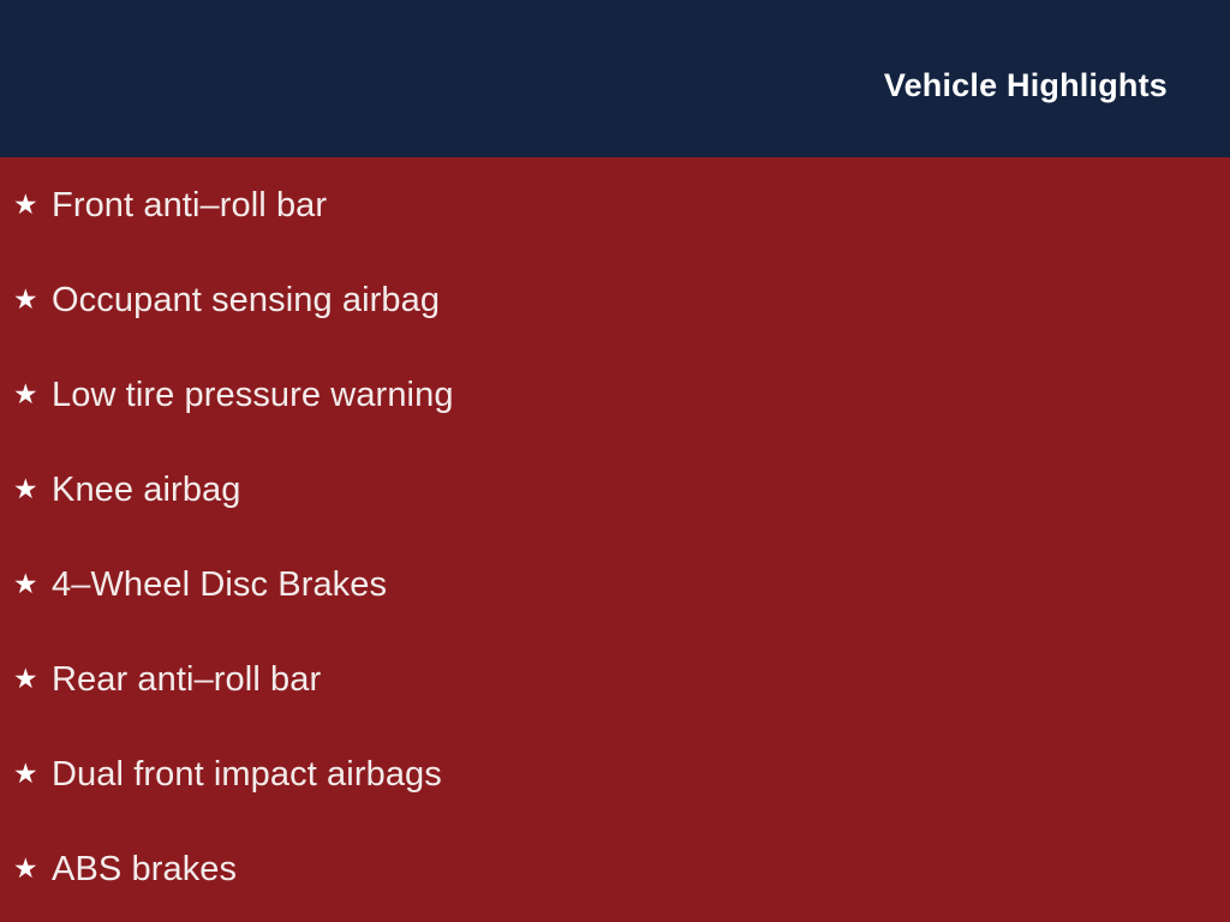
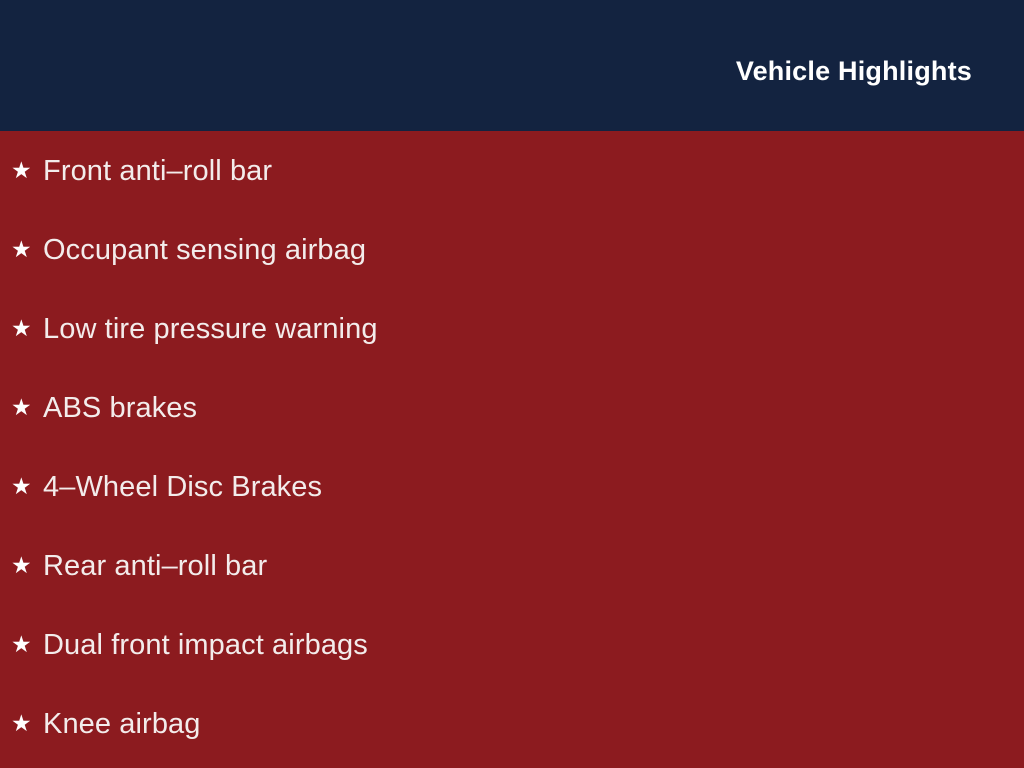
  Vehicle Highlights
  ★
  Front anti–roll bar
  ★
  Occupant sensing airbag
  ★
  Low tire pressure warning
  ★
- Knee airbag
+ ABS brakes
  ★
  4–Wheel Disc Brakes
  ★
  Rear anti–roll bar
  ★
  Dual front impact airbags
  ★
- ABS brakes
+ Knee airbag
